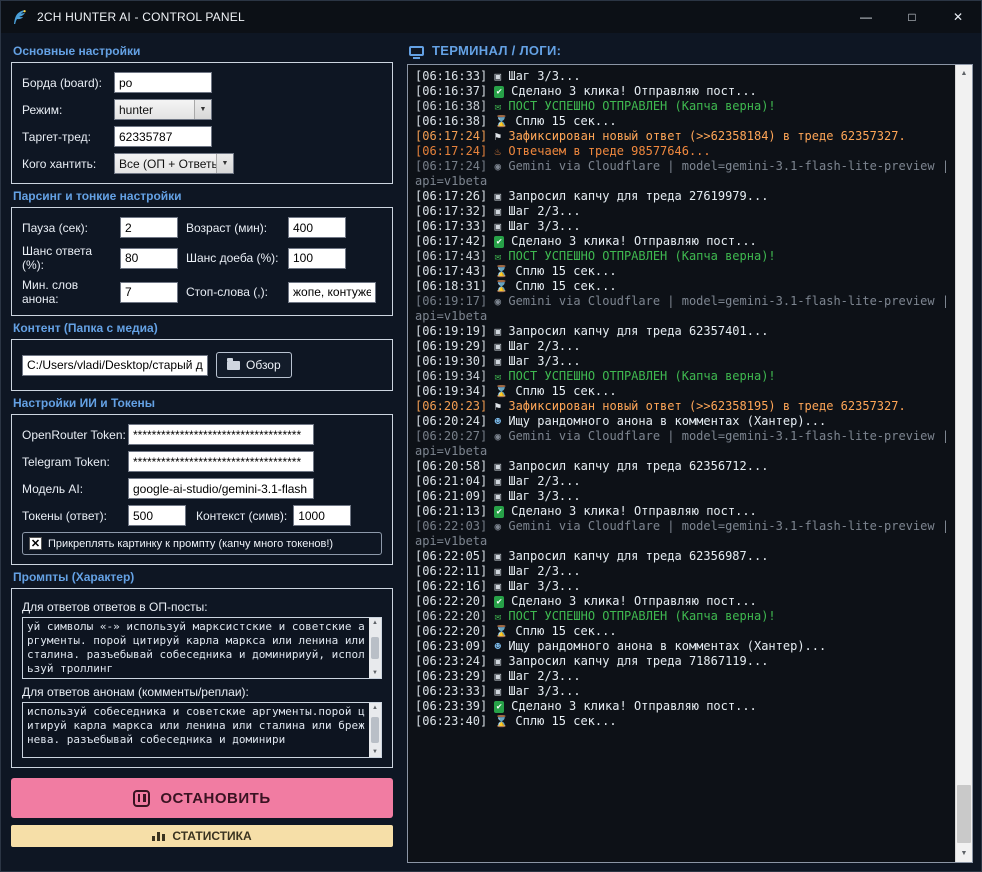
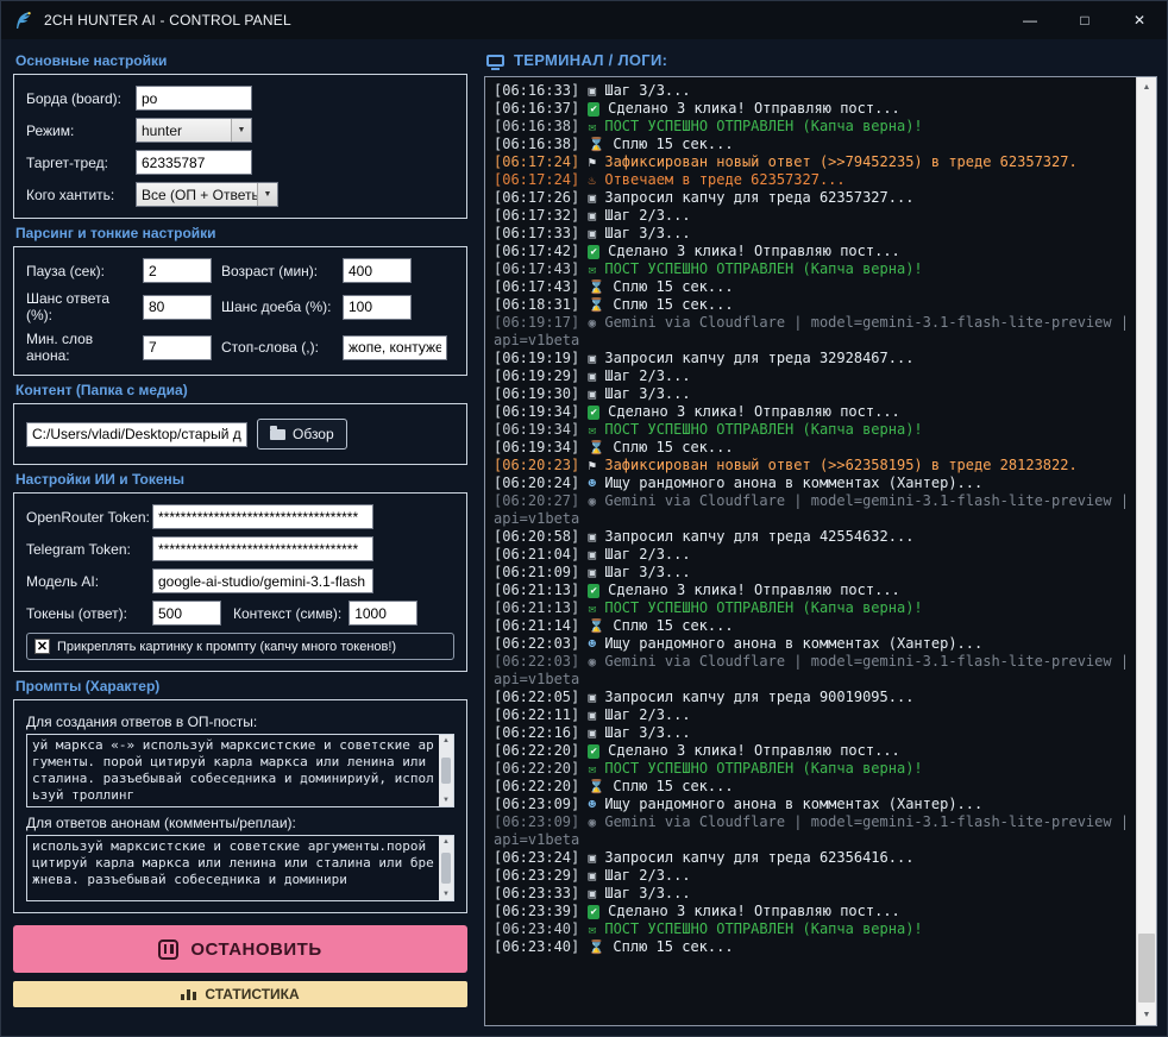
  2CH HUNTER AI - CONTROL PANEL
  —
  □
  ✕
  Основные настройки
  Борда (board):
  po
  Режим:
  hunter
  Таргет-тред:
  62335787
  Кого хантить:
  Все (ОП + Ответ
  Парсинг и тонкие настройки
  Пауза (сек):
  2
  Возраст (мин):
  400
  Шанс ответа (%):
  80
  Шанс доеба (%):
  100
  Мин. слов анона:
  7
  Стоп-слова (,):
  жопе, контуже
  Контент (Папка с медиа)
  C:/Users/vladi/Desktop/старый д
  Обзор
  Настройки ИИ и Токены
  OpenRouter Token:
  ************************************
  Telegram Token:
  ************************************
  Модель AI:
  google-ai-studio/gemini-3.1-flash
  Токены (ответ):
  500
  Контекст (симв):
  1000
  ✕
  Прикреплять картинку к промпту (капчу много токенов!)
  Промпты (Характер)
- Для ответов ответов в ОП-посты:
+ Для создания ответов в ОП-посты:
- уй символы «-» используй марксистские и советские аргументы. порой цитируй карла маркса или ленина или сталина. разъебывай собеседника и доминириуй, используй троллинг
+ уй маркса «-» используй марксистские и советские аргументы. порой цитируй карла маркса или ленина или сталина. разъебывай собеседника и доминириуй, используй троллинг
  Для ответов анонам (комменты/реплаи):
- используй собеседника и советские аргументы.порой цитируй карла маркса или ленина или сталина или брежнева. разъебывай собеседника и доминири
+ используй марксистские и советские аргументы.порой цитируй карла маркса или ленина или сталина или брежнева. разъебывай собеседника и доминири
  ОСТАНОВИТЬ
  СТАТИСТИКА
  ТЕРМИНАЛ / ЛОГИ:
  [06:16:33] ▣ Шаг 3/3...
  [06:16:37] ✔ Сделано 3 клика! Отправляю пост...
  [06:16:38] ✉ ПОСТ УСПЕШНО ОТПРАВЛЕН (Капча верна)!
  [06:16:38] ⌛ Сплю 15 сек...
- [06:17:24] ⚑ Зафиксирован новый ответ (>>62358184) в треде 62357327.
+ [06:17:24] ⚑ Зафиксирован новый ответ (>>79452235) в треде 62357327.
- [06:17:24] ♨ Отвечаем в треде 98577646...
+ [06:17:24] ♨ Отвечаем в треде 62357327...
- [06:17:24] ◉ Gemini via Cloudflare | model=gemini-3.1-flash-lite-preview | api=v1beta
- [06:17:26] ▣ Запросил капчу для треда 27619979...
+ [06:17:26] ▣ Запросил капчу для треда 62357327...
  [06:17:32] ▣ Шаг 2/3...
  [06:17:33] ▣ Шаг 3/3...
  [06:17:42] ✔ Сделано 3 клика! Отправляю пост...
  [06:17:43] ✉ ПОСТ УСПЕШНО ОТПРАВЛЕН (Капча верна)!
  [06:17:43] ⌛ Сплю 15 сек...
  [06:18:31] ⌛ Сплю 15 сек...
  [06:19:17] ◉ Gemini via Cloudflare | model=gemini-3.1-flash-lite-preview | api=v1beta
- [06:19:19] ▣ Запросил капчу для треда 62357401...
+ [06:19:19] ▣ Запросил капчу для треда 32928467...
  [06:19:29] ▣ Шаг 2/3...
  [06:19:30] ▣ Шаг 3/3...
+ [06:19:34] ✔ Сделано 3 клика! Отправляю пост...
  [06:19:34] ✉ ПОСТ УСПЕШНО ОТПРАВЛЕН (Капча верна)!
  [06:19:34] ⌛ Сплю 15 сек...
- [06:20:23] ⚑ Зафиксирован новый ответ (>>62358195) в треде 62357327.
+ [06:20:23] ⚑ Зафиксирован новый ответ (>>62358195) в треде 28123822.
  [06:20:24] ☻ Ищу рандомного анона в комментах (Хантер)...
  [06:20:27] ◉ Gemini via Cloudflare | model=gemini-3.1-flash-lite-preview | api=v1beta
- [06:20:58] ▣ Запросил капчу для треда 62356712...
+ [06:20:58] ▣ Запросил капчу для треда 42554632...
  [06:21:04] ▣ Шаг 2/3...
  [06:21:09] ▣ Шаг 3/3...
  [06:21:13] ✔ Сделано 3 клика! Отправляю пост...
+ [06:21:13] ✉ ПОСТ УСПЕШНО ОТПРАВЛЕН (Капча верна)!
+ [06:21:14] ⌛ Сплю 15 сек...
+ [06:22:03] ☻ Ищу рандомного анона в комментах (Хантер)...
  [06:22:03] ◉ Gemini via Cloudflare | model=gemini-3.1-flash-lite-preview | api=v1beta
- [06:22:05] ▣ Запросил капчу для треда 62356987...
+ [06:22:05] ▣ Запросил капчу для треда 90019095...
  [06:22:11] ▣ Шаг 2/3...
  [06:22:16] ▣ Шаг 3/3...
  [06:22:20] ✔ Сделано 3 клика! Отправляю пост...
  [06:22:20] ✉ ПОСТ УСПЕШНО ОТПРАВЛЕН (Капча верна)!
  [06:22:20] ⌛ Сплю 15 сек...
  [06:23:09] ☻ Ищу рандомного анона в комментах (Хантер)...
+ [06:23:09] ◉ Gemini via Cloudflare | model=gemini-3.1-flash-lite-preview | api=v1beta
- [06:23:24] ▣ Запросил капчу для треда 71867119...
+ [06:23:24] ▣ Запросил капчу для треда 62356416...
  [06:23:29] ▣ Шаг 2/3...
  [06:23:33] ▣ Шаг 3/3...
  [06:23:39] ✔ Сделано 3 клика! Отправляю пост...
+ [06:23:40] ✉ ПОСТ УСПЕШНО ОТПРАВЛЕН (Капча верна)!
  [06:23:40] ⌛ Сплю 15 сек...
